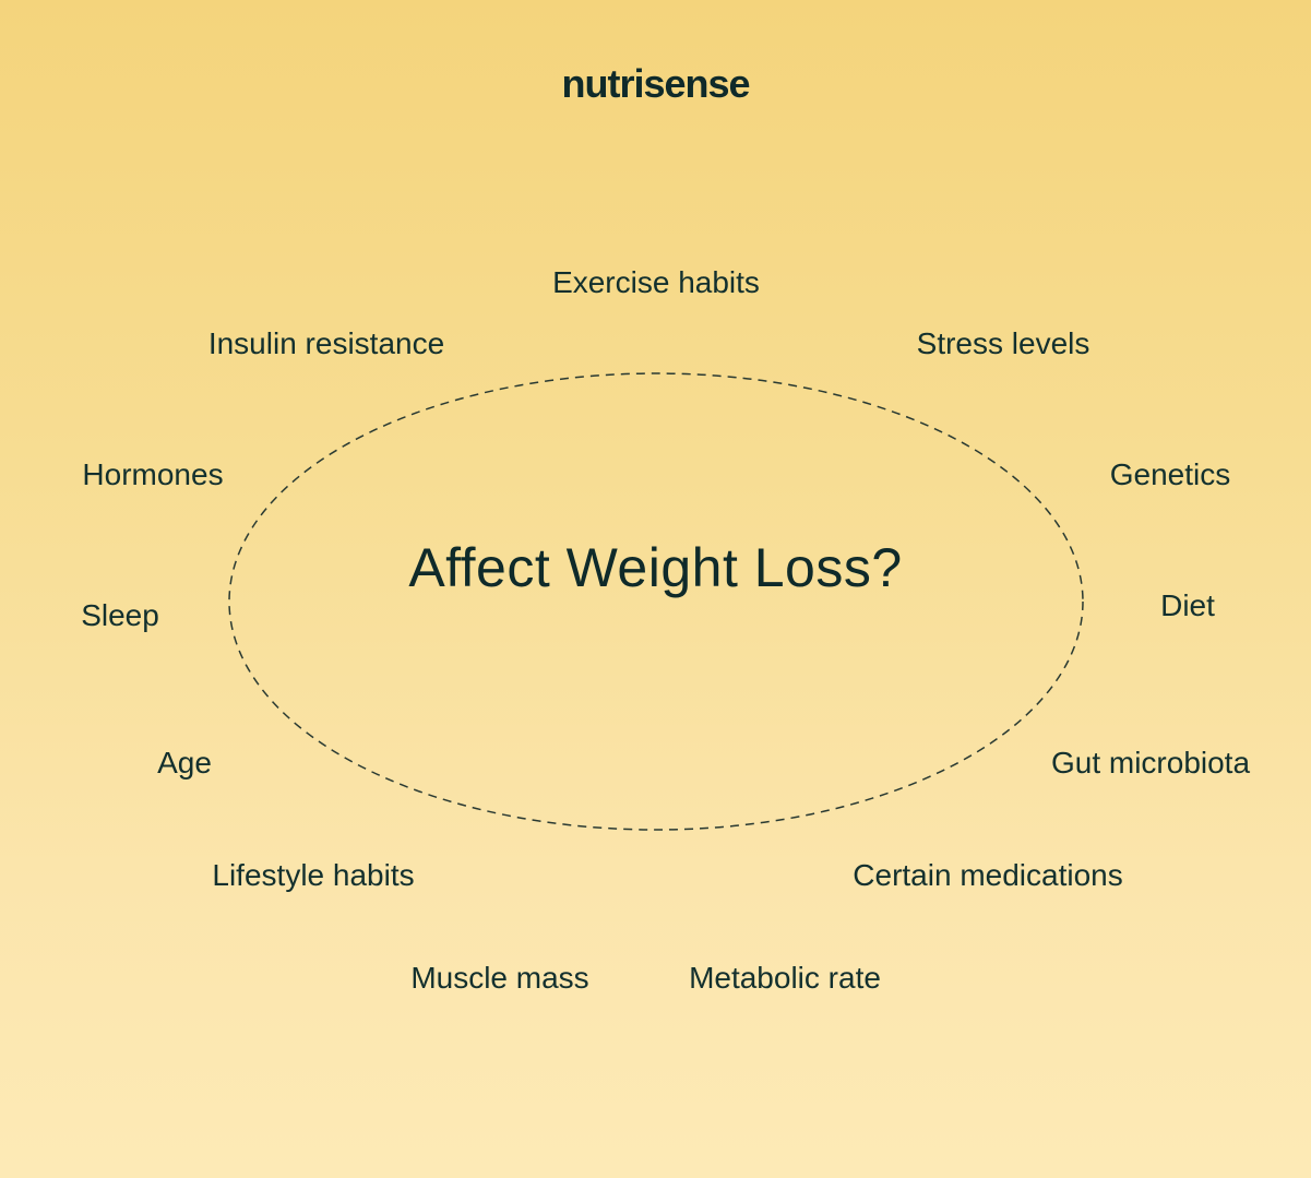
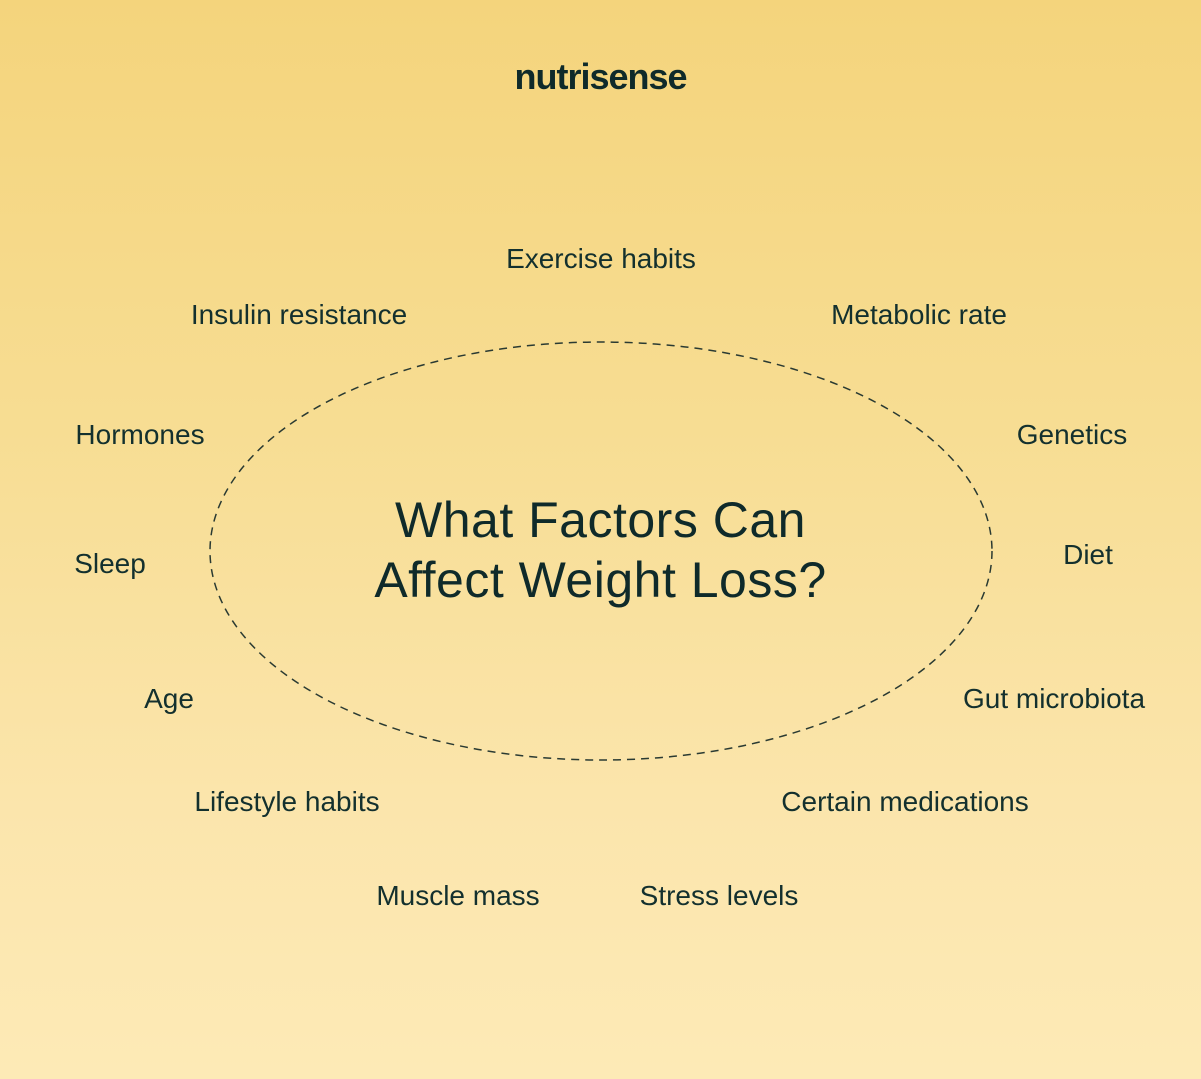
  nutrisense
+ What Factors Can
  Affect Weight Loss?
  Exercise habits
- Stress levels
+ Metabolic rate
  Genetics
  Diet
  Gut microbiota
  Certain medications
- Metabolic rate
+ Stress levels
  Muscle mass
  Lifestyle habits
  Age
  Sleep
  Hormones
  Insulin resistance
